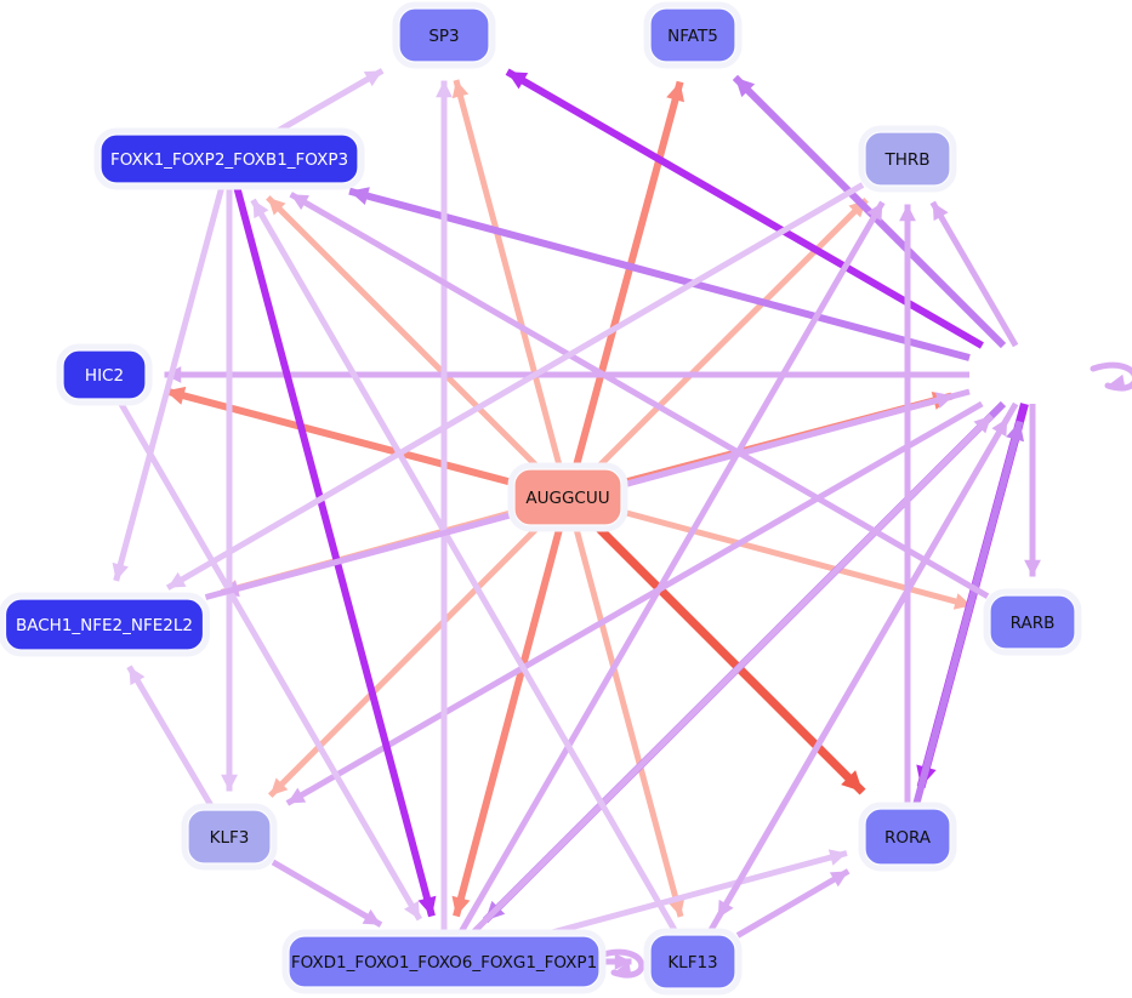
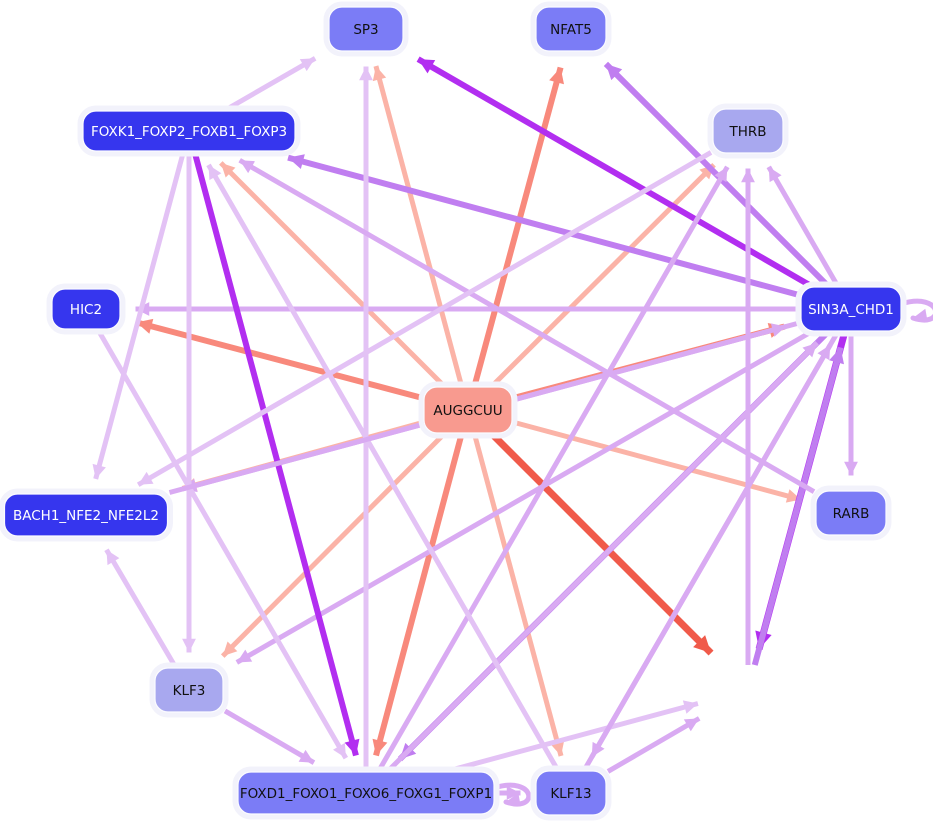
  SP3
  NFAT5
  FOXK1_FOXP2_FOXB1_FOXP3
  THRB
  HIC2
+ SIN3A_CHD1
  AUGGCUU
  BACH1_NFE2_NFE2L2
  RARB
  KLF3
- RORA
  FOXD1_FOXO1_FOXO6_FOXG1_FOXP1
  KLF13
